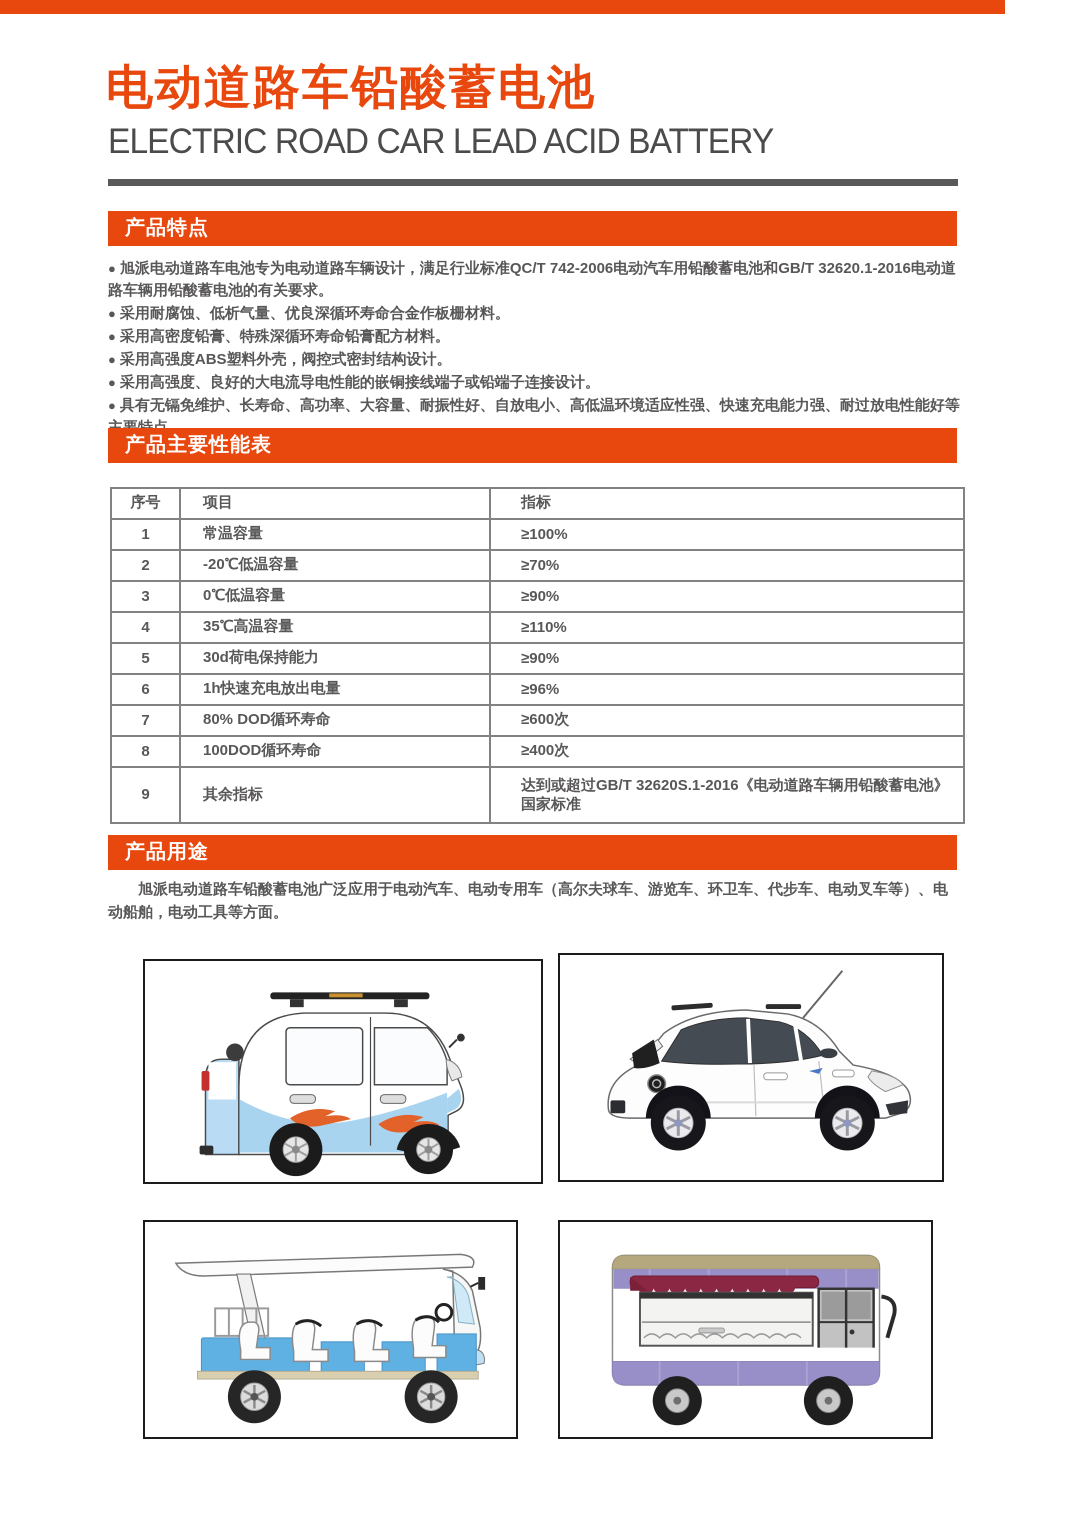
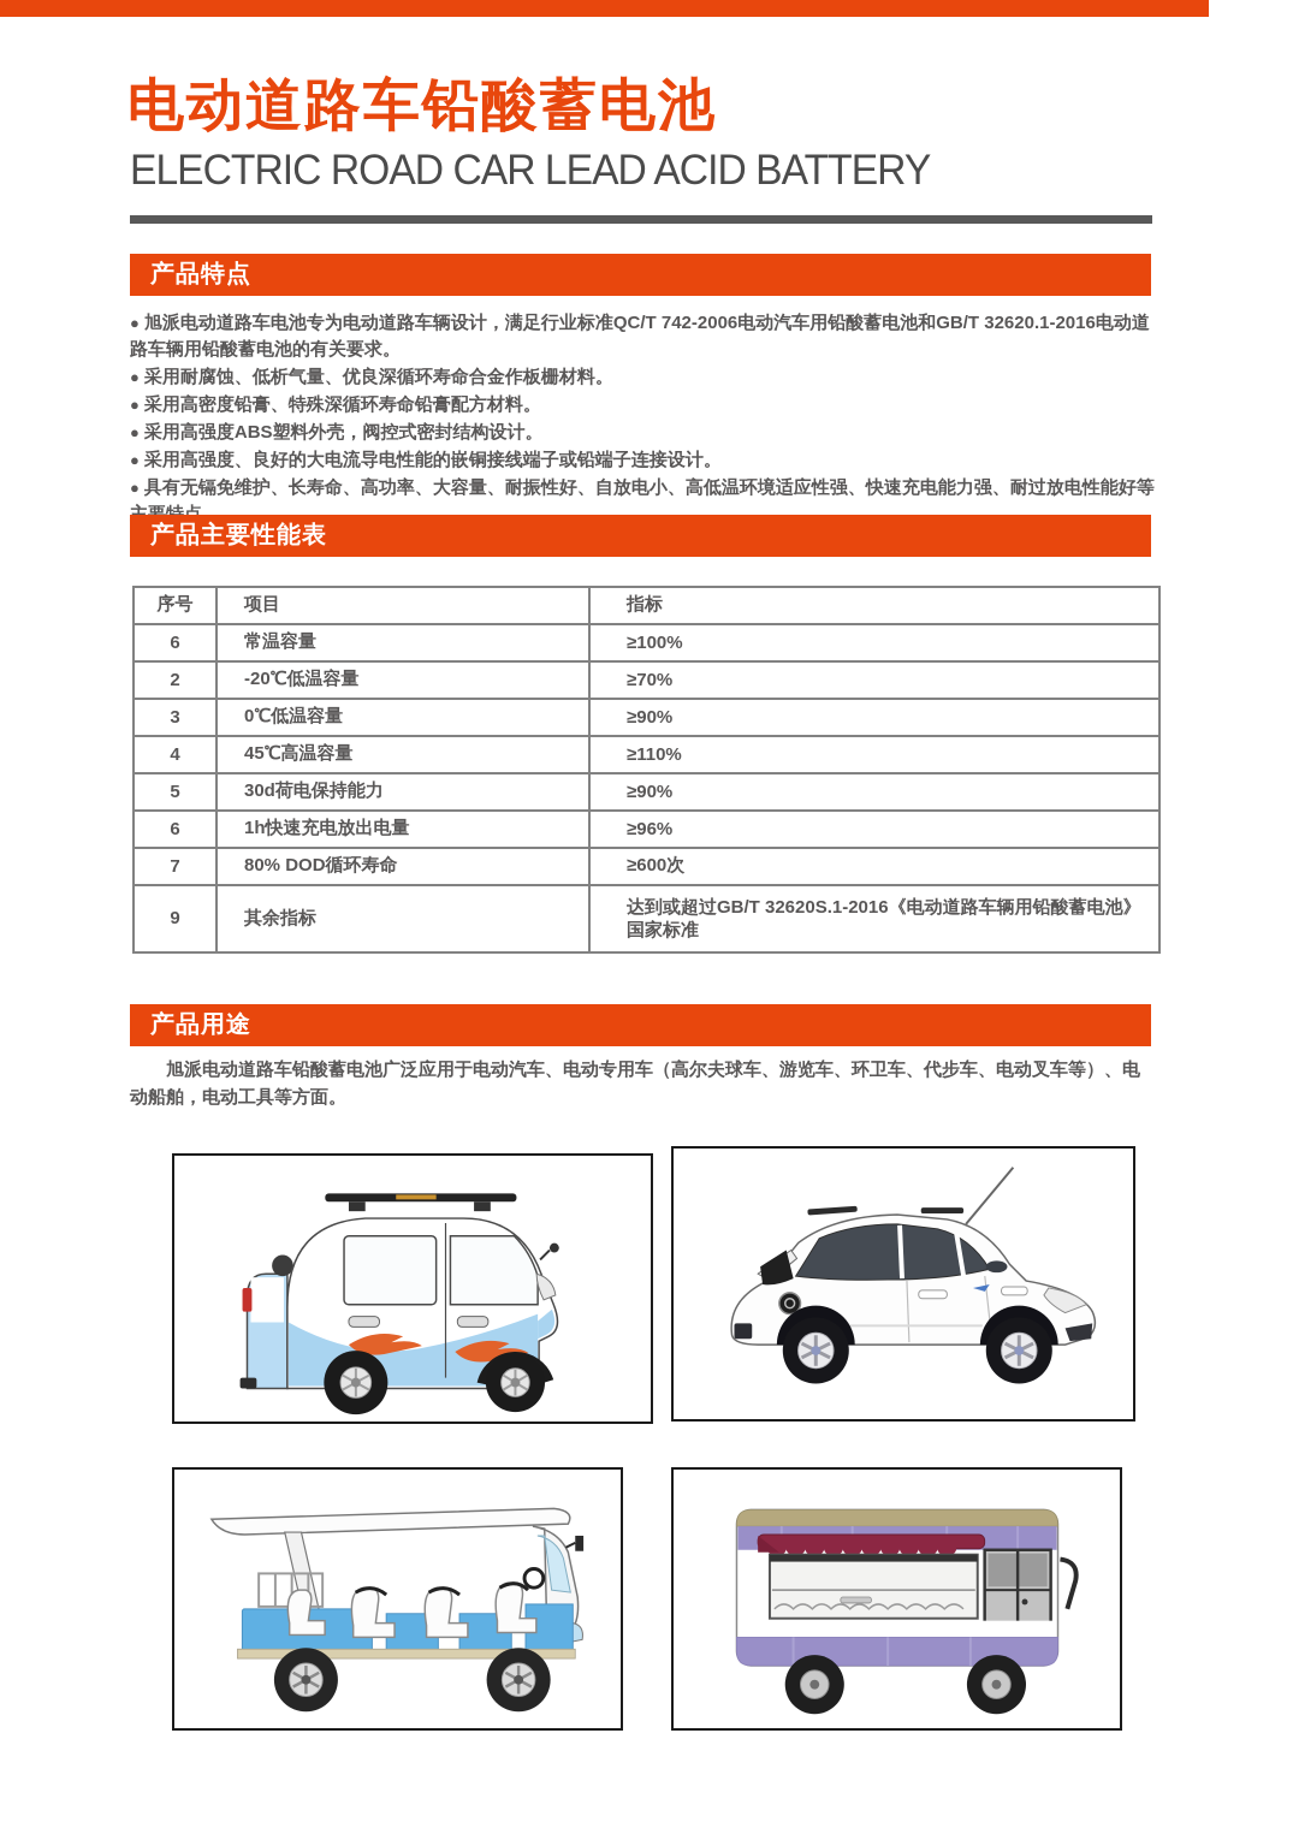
  电动道路车铅酸蓄电池
  ELECTRIC ROAD CAR LEAD ACID BATTERY
  产品特点
  ● 旭派电动道路车电池专为电动道路车辆设计，满足行业标准QC/T 742-2006电动汽车用铅酸蓄电池和GB/T 32620.1-2016电动道路车辆用铅酸蓄电池的有关要求。
  ● 采用耐腐蚀、低析气量、优良深循环寿命合金作板栅材料。
  ● 采用高密度铅膏、特殊深循环寿命铅膏配方材料。
  ● 采用高强度ABS塑料外壳，阀控式密封结构设计。
  ● 采用高强度、良好的大电流导电性能的嵌铜接线端子或铅端子连接设计。
  ● 具有无镉免维护、长寿命、高功率、大容量、耐振性好、自放电小、高低温环境适应性强、快速充电能力强、耐过放电性能好等
  产品主要性能表
  序号	项目	指标
- 1	常温容量	≥100%
+ 6	常温容量	≥100%
  2	-20℃低温容量	≥70%
  3	0℃低温容量	≥90%
- 4	35℃高温容量	≥110%
+ 4	45℃高温容量	≥110%
  5	30d荷电保持能力	≥90%
  6	1h快速充电放出电量	≥96%
  7	80% DOD循环寿命	≥600次
- 8	100DOD循环寿命	≥400次
  9	其余指标	达到或超过GB/T 32620S.1-2016《电动道路车辆用铅酸蓄电池》国家标准
  产品用途
  旭派电动道路车铅酸蓄电池广泛应用于电动汽车、电动专用车（高尔夫球车、游览车、环卫车、代步车、电动叉车等）、电动船舶，电动工具等方面。
